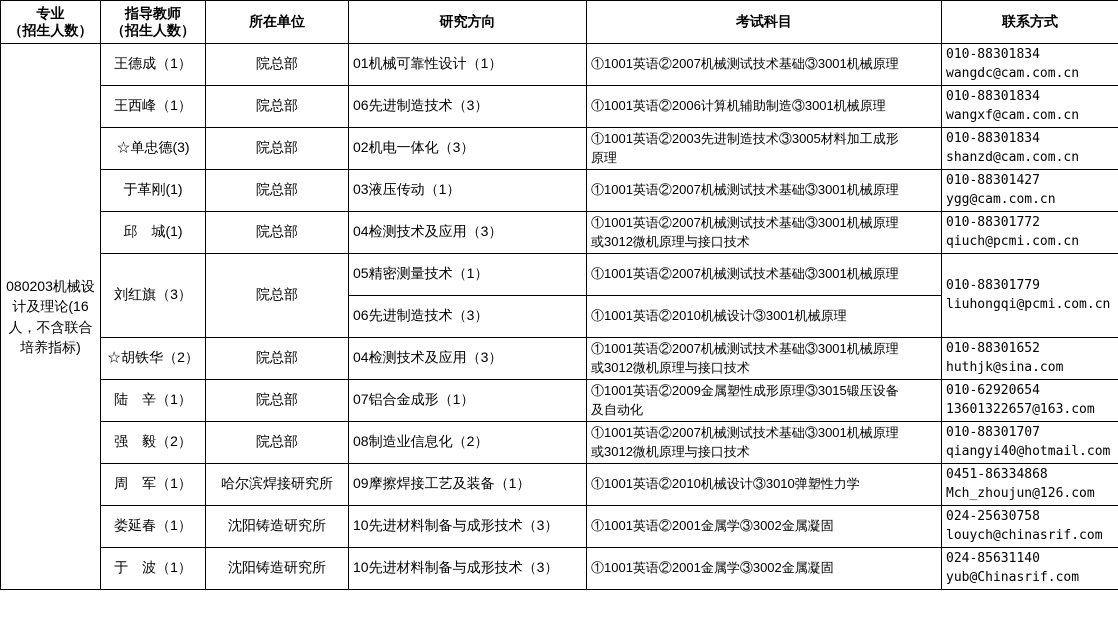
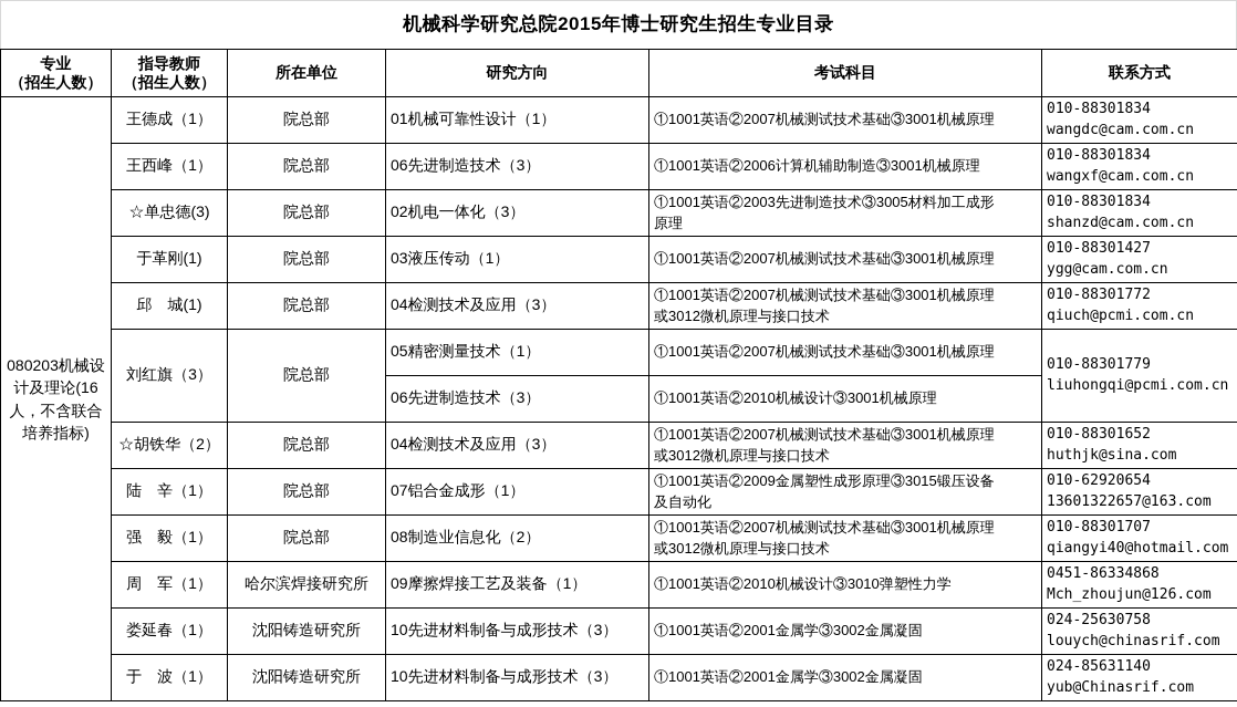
+ 机械科学研究总院2015年博士研究生招生专业目录
  专业 （招生人数）	指导教师 （招生人数）	所在单位	研究方向	考试科目	联系方式
  080203机械设计及理论(16人，不含联合培养指标)	王德成（1）	院总部	01机械可靠性设计（1）	①1001英语②2007机械测试技术基础③3001机械原理	010-88301834 wangdc@cam.com.cn
  王西峰（1）	院总部	06先进制造技术（3）	①1001英语②2006计算机辅助制造③3001机械原理	010-88301834 wangxf@cam.com.cn
  ☆单忠德(3)	院总部	02机电一体化（3）	①1001英语②2003先进制造技术③3005材料加工成形 原理	010-88301834 shanzd@cam.com.cn
  于革刚(1)	院总部	03液压传动（1）	①1001英语②2007机械测试技术基础③3001机械原理	010-88301427 ygg@cam.com.cn
  邱 城(1)	院总部	04检测技术及应用（3）	①1001英语②2007机械测试技术基础③3001机械原理 或3012微机原理与接口技术	010-88301772 qiuch@pcmi.com.cn
  刘红旗（3）	院总部	05精密测量技术（1）	①1001英语②2007机械测试技术基础③3001机械原理	010-88301779 liuhongqi@pcmi.com.cn
  06先进制造技术（3）	①1001英语②2010机械设计③3001机械原理
  ☆胡铁华（2）	院总部	04检测技术及应用（3）	①1001英语②2007机械测试技术基础③3001机械原理 或3012微机原理与接口技术	010-88301652 huthjk@sina.com
  陆 辛（1）	院总部	07铝合金成形（1）	①1001英语②2009金属塑性成形原理③3015锻压设备 及自动化	010-62920654 13601322657@163.com
- 强 毅（2）	院总部	08制造业信息化（2）	①1001英语②2007机械测试技术基础③3001机械原理 或3012微机原理与接口技术	010-88301707 qiangyi40@hotmail.com
+ 强 毅（1）	院总部	08制造业信息化（2）	①1001英语②2007机械测试技术基础③3001机械原理 或3012微机原理与接口技术	010-88301707 qiangyi40@hotmail.com
  周 军（1）	哈尔滨焊接研究所	09摩擦焊接工艺及装备（1）	①1001英语②2010机械设计③3010弹塑性力学	0451-86334868 Mch_zhoujun@126.com
  娄延春（1）	沈阳铸造研究所	10先进材料制备与成形技术（3）	①1001英语②2001金属学③3002金属凝固	024-25630758 louych@chinasrif.com
  于 波（1）	沈阳铸造研究所	10先进材料制备与成形技术（3）	①1001英语②2001金属学③3002金属凝固	024-85631140 yub@Chinasrif.com
